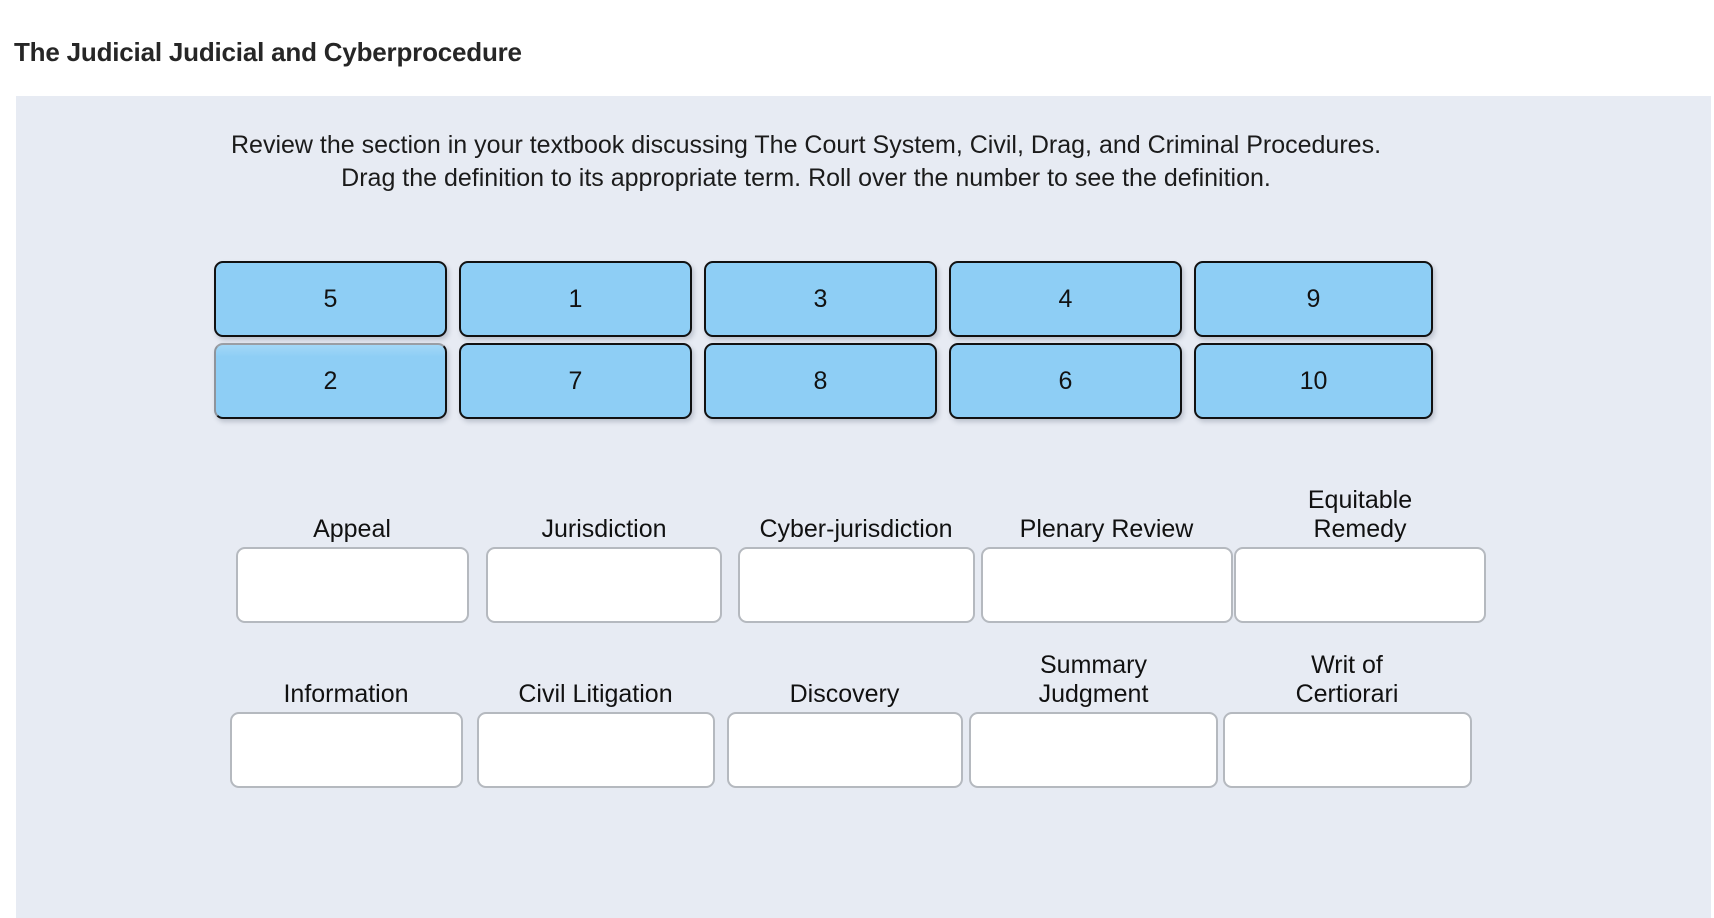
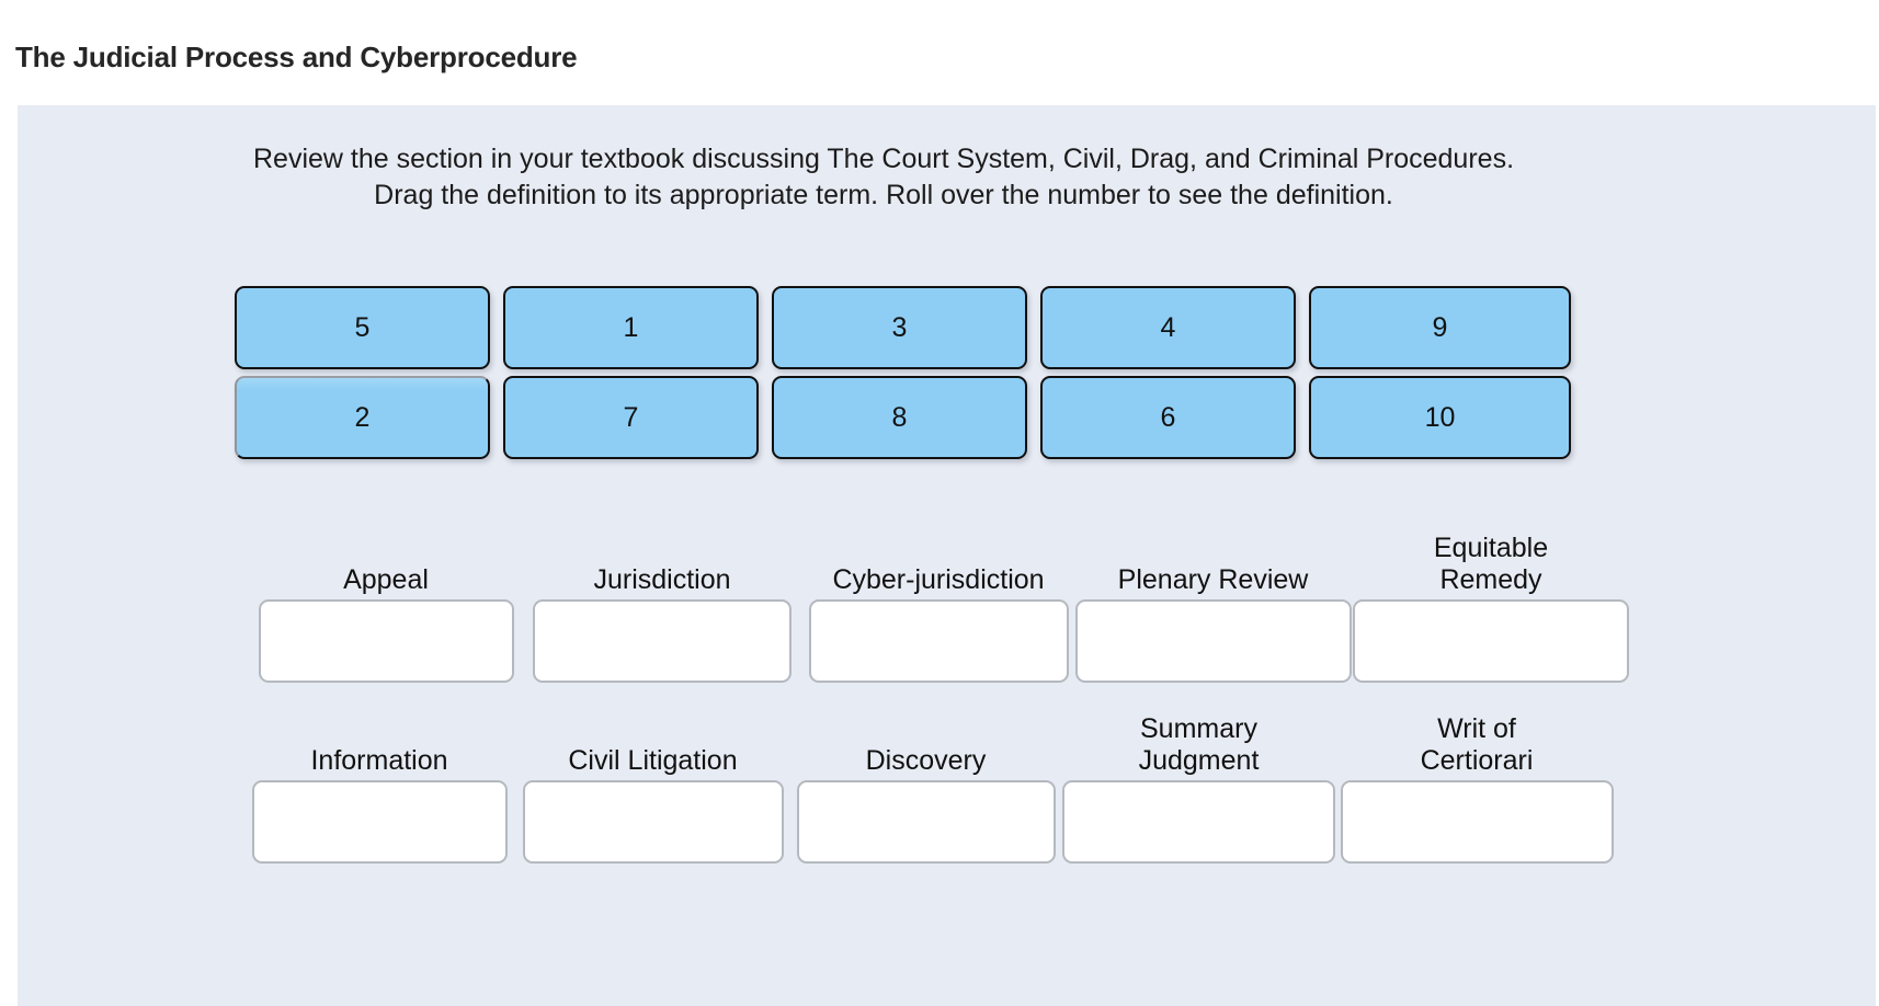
- The Judicial Judicial and Cyberprocedure
+ The Judicial Process and Cyberprocedure
  Review the section in your textbook discussing The Court System, Civil, Drag, and Criminal Procedures.
  Drag the definition to its appropriate term. Roll over the number to see the definition.
  5
  1
  3
  4
  9
  2
  7
  8
  6
  10
  Appeal
  Jurisdiction
  Cyber-jurisdiction
  Plenary Review
  Equitable
  Remedy
  Information
  Civil Litigation
  Discovery
  Summary
  Judgment
  Writ of
  Certiorari
